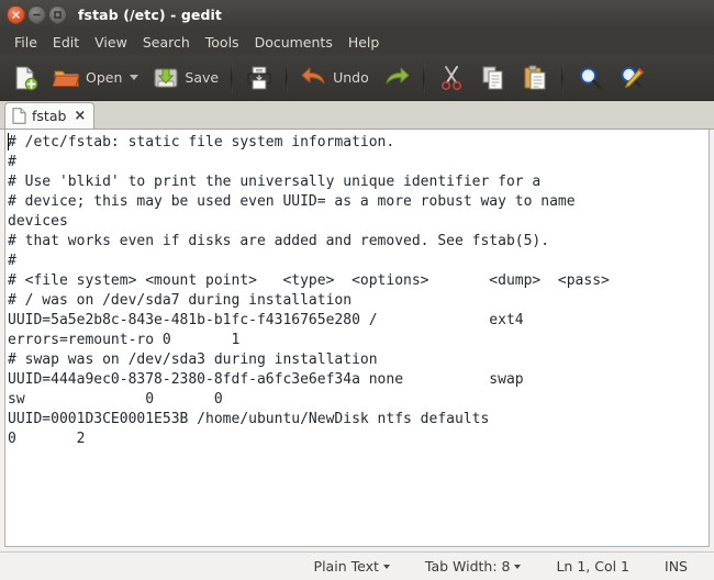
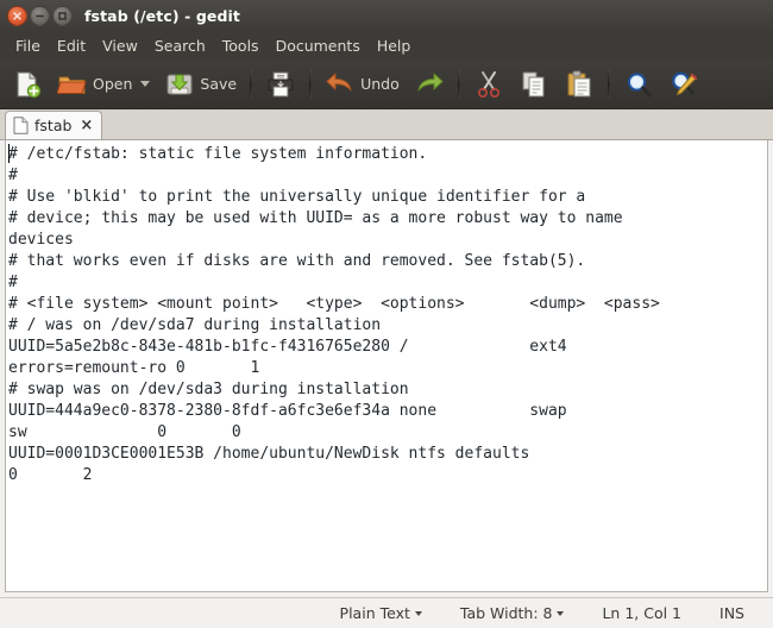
  fstab (/etc) - gedit
  File
  Edit
  View
  Search
  Tools
  Documents
  Help
  Open
  Save
  Undo
  fstab
  ×
  # /etc/fstab: static file system information.
  #
  # Use 'blkid' to print the universally unique identifier for a
- # device; this may be used even UUID= as a more robust way to name
+ # device; this may be used with UUID= as a more robust way to name
  devices
- # that works even if disks are added and removed. See fstab(5).
+ # that works even if disks are with and removed. See fstab(5).
  #
  # <file system> <mount point> <type> <options> <dump> <pass>
  # / was on /dev/sda7 during installation
  UUID=5a5e2b8c-843e-481b-b1fc-f4316765e280 / ext4
  errors=remount-ro 0 1
  # swap was on /dev/sda3 during installation
  UUID=444a9ec0-8378-2380-8fdf-a6fc3e6ef34a none swap
  sw 0 0
  UUID=0001D3CE0001E53B /home/ubuntu/NewDisk ntfs defaults
  0 2
  Plain Text
  Tab Width: 8
  Ln 1, Col 1
  INS
